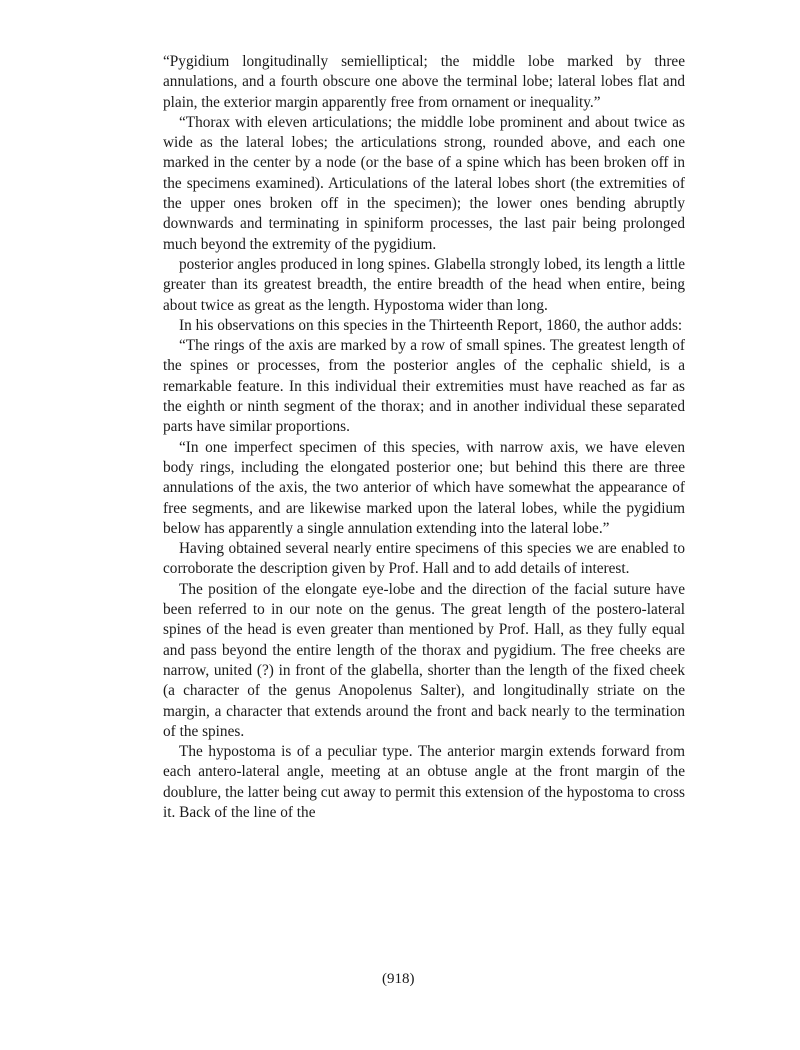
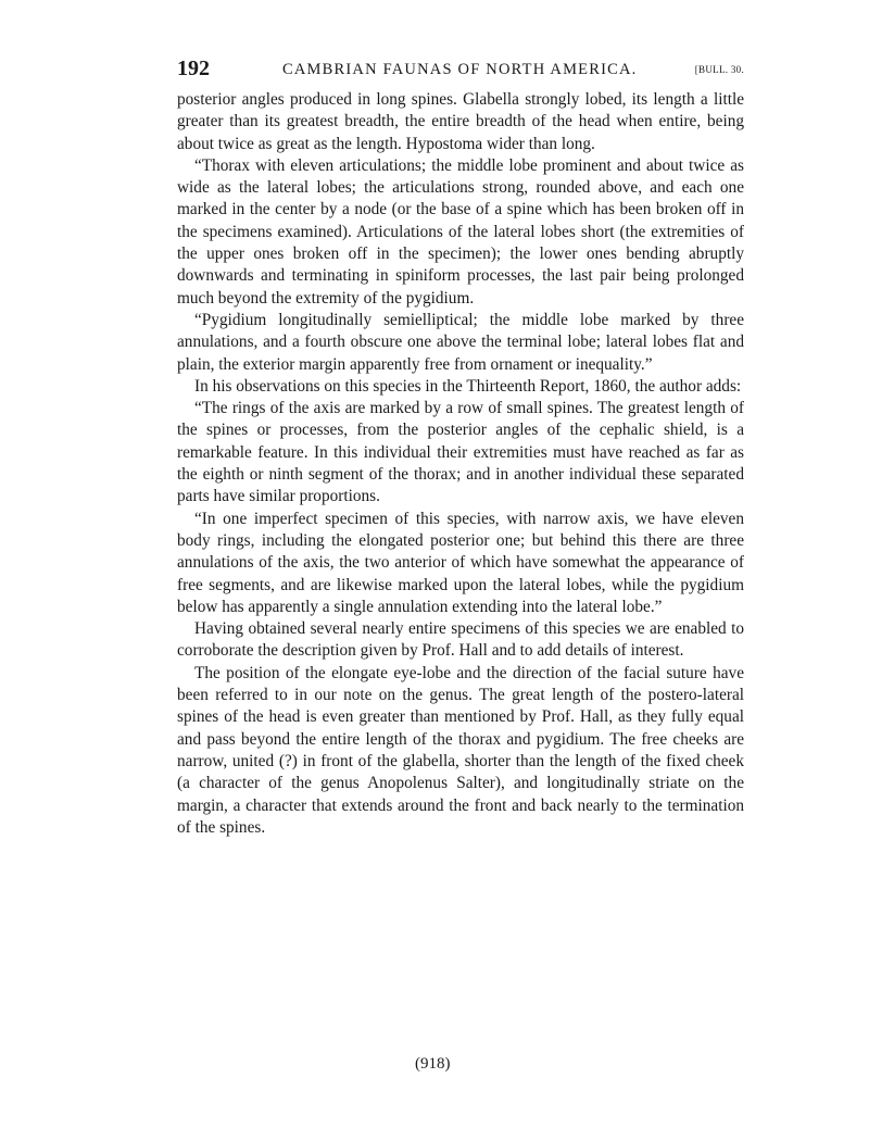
+ 192
+ CAMBRIAN FAUNAS OF NORTH AMERICA.
+ [BULL. 30.
- “Pygidium longitudinally semielliptical; the middle lobe marked by three annulations, and a fourth obscure one above the terminal lobe; lateral lobes flat and plain, the exterior margin apparently free from ornament or inequality.”
+ posterior angles produced in long spines. Glabella strongly lobed, its length a little greater than its greatest breadth, the entire breadth of the head when entire, being about twice as great as the length. Hypostoma wider than long.
  “Thorax with eleven articulations; the middle lobe prominent and about twice as wide as the lateral lobes; the articulations strong, rounded above, and each one marked in the center by a node (or the base of a spine which has been broken off in the specimens examined). Articulations of the lateral lobes short (the extremities of the upper ones broken off in the specimen); the lower ones bending abruptly downwards and terminating in spiniform processes, the last pair being prolonged much beyond the extremity of the pygidium.
- posterior angles produced in long spines. Glabella strongly lobed, its length a little greater than its greatest breadth, the entire breadth of the head when entire, being about twice as great as the length. Hypostoma wider than long.
+ “Pygidium longitudinally semielliptical; the middle lobe marked by three annulations, and a fourth obscure one above the terminal lobe; lateral lobes flat and plain, the exterior margin apparently free from ornament or inequality.”
  In his observations on this species in the Thirteenth Report, 1860, the author adds:
  “The rings of the axis are marked by a row of small spines. The greatest length of the spines or processes, from the posterior angles of the cephalic shield, is a remarkable feature. In this individual their extremities must have reached as far as the eighth or ninth segment of the thorax; and in another individual these separated parts have similar proportions.
  “In one imperfect specimen of this species, with narrow axis, we have eleven body rings, including the elongated posterior one; but behind this there are three annulations of the axis, the two anterior of which have somewhat the appearance of free segments, and are likewise marked upon the lateral lobes, while the pygidium below has apparently a single annulation extending into the lateral lobe.”
  Having obtained several nearly entire specimens of this species we are enabled to corroborate the description given by Prof. Hall and to add details of interest.
  The position of the elongate eye-lobe and the direction of the facial suture have been referred to in our note on the genus. The great length of the postero-lateral spines of the head is even greater than mentioned by Prof. Hall, as they fully equal and pass beyond the entire length of the thorax and pygidium. The free cheeks are narrow, united (?) in front of the glabella, shorter than the length of the fixed cheek (a character of the genus Anopolenus Salter), and longitudinally striate on the margin, a character that extends around the front and back nearly to the termination of the spines.
- The hypostoma is of a peculiar type. The anterior margin extends forward from each antero-lateral angle, meeting at an obtuse angle at the front margin of the doublure, the latter being cut away to permit this extension of the hypostoma to cross it. Back of the line of the
  (918)
